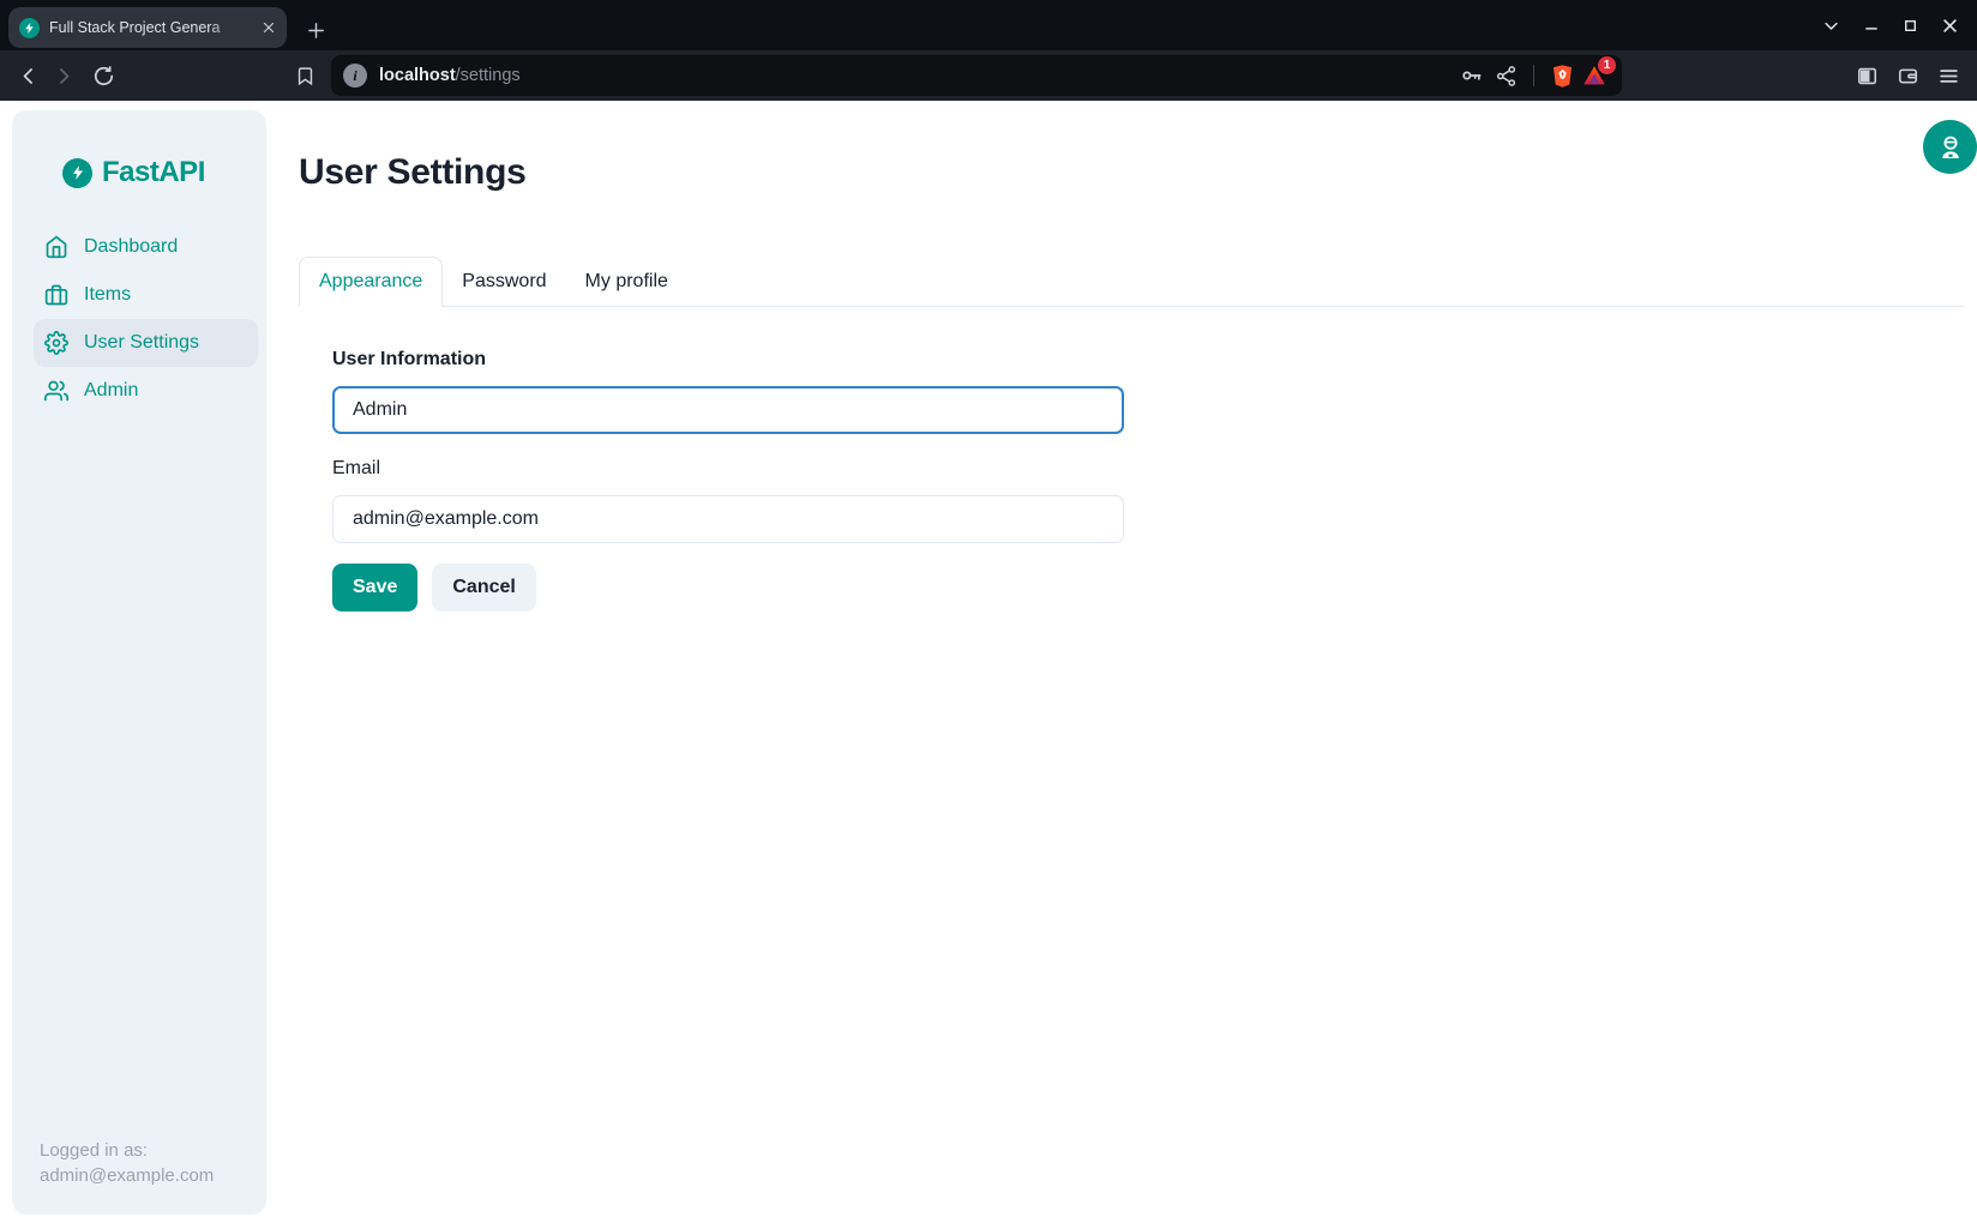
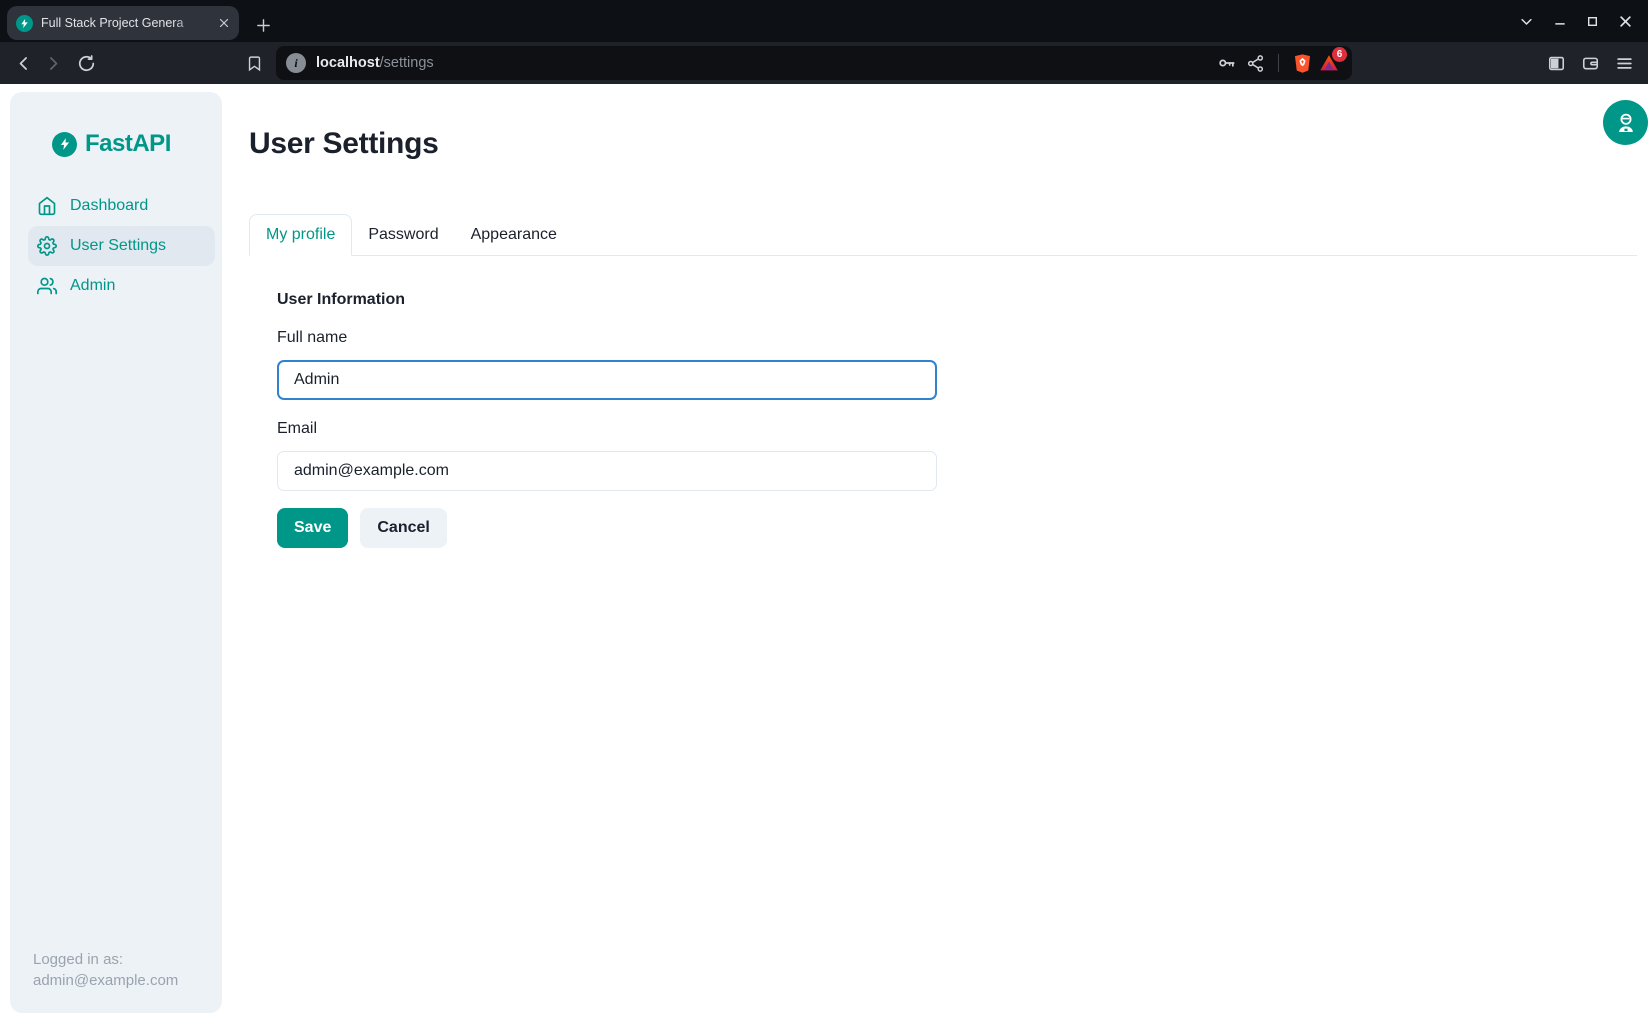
  Full Stack Project Genera
  i
  localhost
  /settings
- 1
+ 6
  FastAPI
  Dashboard
- Items
  User Settings
  Admin
  Logged in as:
  admin@example.com
  User Settings
- Appearance
+ My profile
  Password
- My profile
+ Appearance
  User Information
+ Full name
  Admin
  Email
  admin@example.com
  Save
  Cancel
